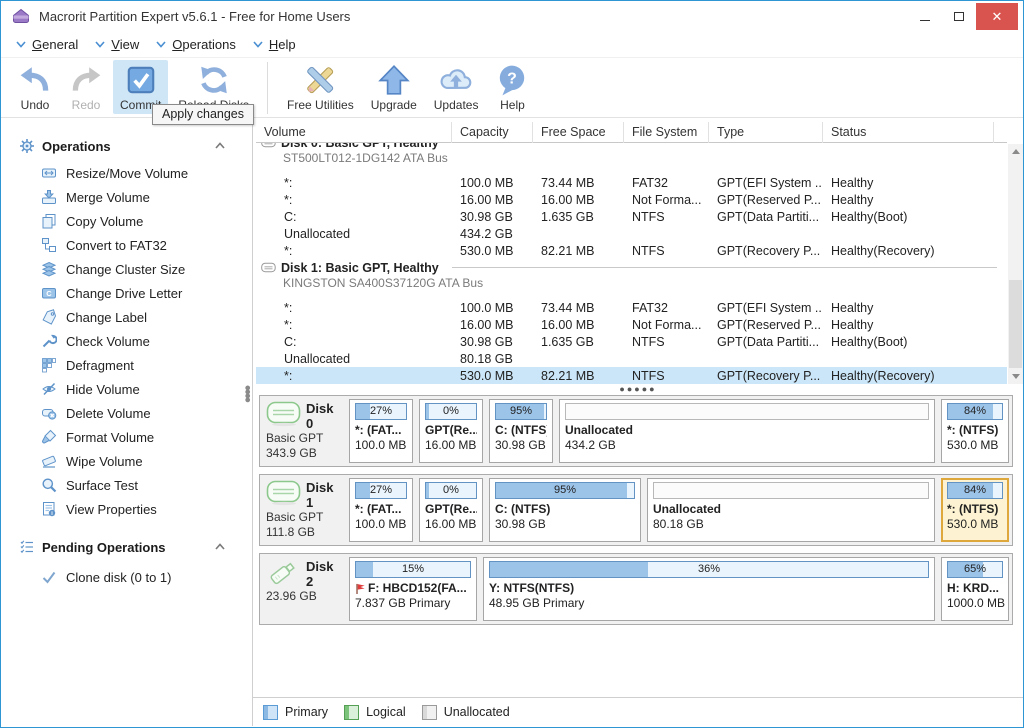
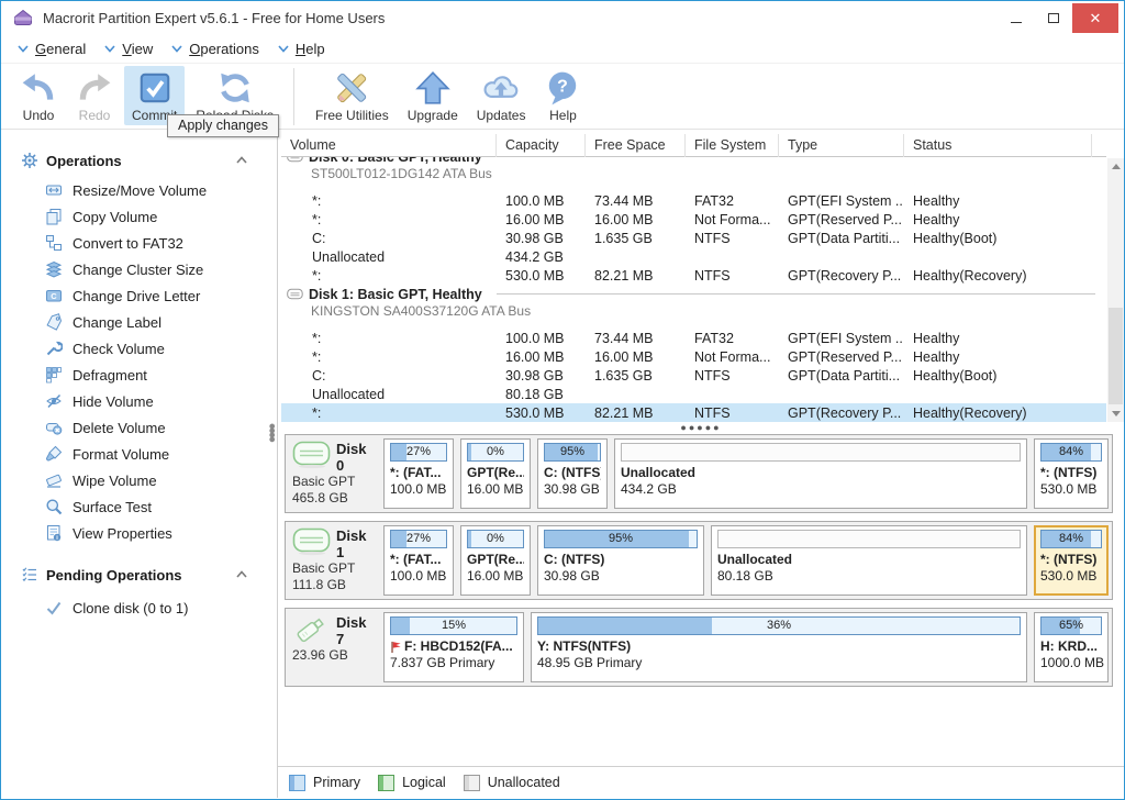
  Macrorit Partition Expert v5.6.1 - Free for Home Users
  ✕
  General
  View
  Operations
  Help
  Undo
  Redo
  Free Utilities
  Upgrade
  Updates
  ?
  Help
  Apply changes
  ●
  ●
  ●
  ●
  Operations
  Resize/Move Volume
- Merge Volume
  Copy Volume
  Convert to FAT32
  Change Cluster Size
  C
  Change Drive Letter
  Change Label
  Check Volume
  Defragment
  Hide Volume
  Delete Volume
  Format Volume
  Wipe Volume
  Surface Test
  View Properties
  Pending Operations
  Clone disk (0 to 1)
  Volume
  Capacity
  Free Space
  File System
  Type
  Status
  Disk 0: Basic GPT, Healthy
  ST500LT012-1DG142 ATA Bus
  *:
  100.0 MB
  73.44 MB
  FAT32
  GPT(EFI System ..
  Healthy
  *:
  16.00 MB
  16.00 MB
  Not Forma...
  GPT(Reserved P...
  Healthy
  C:
  30.98 GB
  1.635 GB
  NTFS
  GPT(Data Partiti...
  Healthy(Boot)
  Unallocated
  434.2 GB
  *:
  530.0 MB
  82.21 MB
  NTFS
  GPT(Recovery P...
  Healthy(Recovery)
  Disk 1: Basic GPT, Healthy
  KINGSTON SA400S37120G ATA Bus
  *:
  100.0 MB
  73.44 MB
  FAT32
  GPT(EFI System ..
  Healthy
  *:
  16.00 MB
  16.00 MB
  Not Forma...
  GPT(Reserved P...
  Healthy
  C:
  30.98 GB
  1.635 GB
  NTFS
  GPT(Data Partiti...
  Healthy(Boot)
  Unallocated
  80.18 GB
  *:
  530.0 MB
  82.21 MB
  NTFS
  GPT(Recovery P...
  Healthy(Recovery)
  ●●●●●
  Disk 0
  Basic GPT
- 343.9 GB
+ 465.8 GB
  27%
  *: (FAT...
  100.0 MB
  0%
  GPT(Re..
  16.00 MB
  95%
  C: (NTFS
  30.98 GB
  Unallocated
  434.2 GB
  84%
  *: (NTFS)
  530.0 MB
  Disk 1
  Basic GPT
  111.8 GB
  27%
  *: (FAT...
  100.0 MB
  0%
  GPT(Re..
  16.00 MB
  95%
  C: (NTFS)
  30.98 GB
  Unallocated
  80.18 GB
  84%
  *: (NTFS)
  530.0 MB
- Disk 2
+ Disk 7
  23.96 GB
  15%
  F: HBCD152(FA...
  7.837 GB Primary
  36%
  Y: NTFS(NTFS)
  48.95 GB Primary
  65%
  H: KRD...
  1000.0 MB
  Primary
  Logical
  Unallocated
